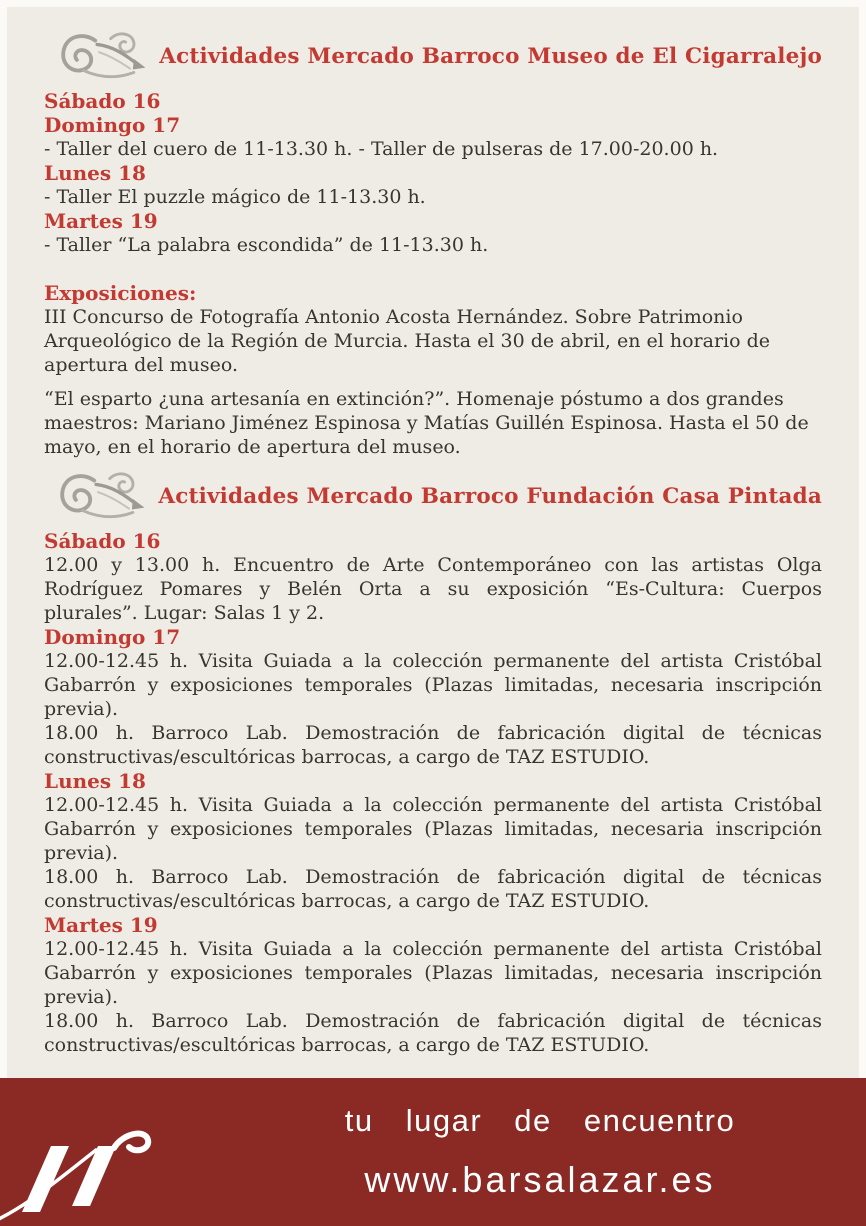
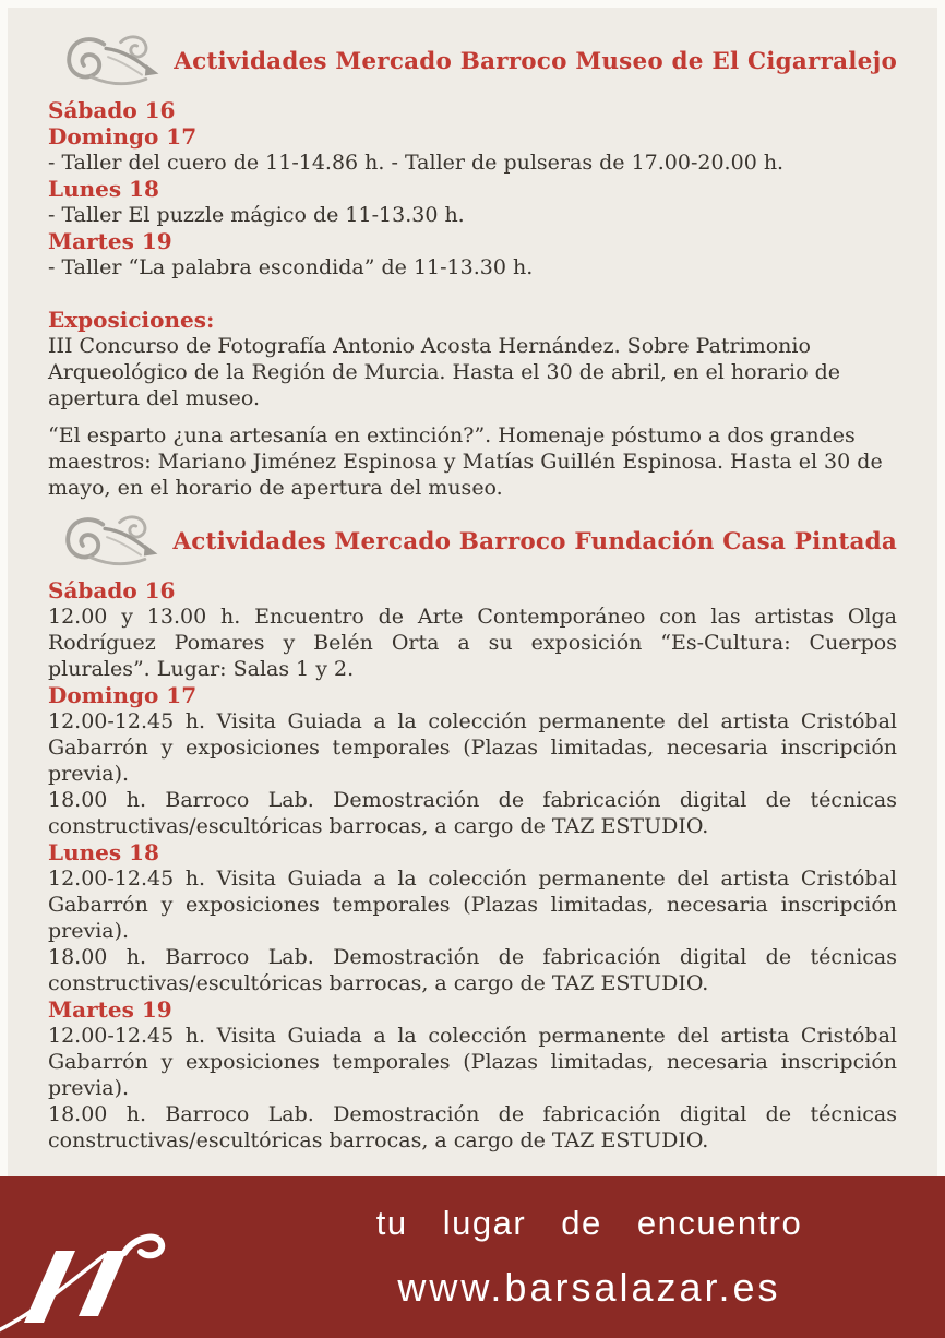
  Actividades Mercado Barroco Museo de El Cigarralejo
  Sábado 16
  Domingo 17
- - Taller del cuero de 11-13.30 h. - Taller de pulseras de 17.00-20.00 h.
+ - Taller del cuero de 11-14.86 h. - Taller de pulseras de 17.00-20.00 h.
  Lunes 18
  - Taller El puzzle mágico de 11-13.30 h.
  Martes 19
  - Taller “La palabra escondida” de 11-13.30 h.
  Exposiciones:
  III Concurso de Fotografía Antonio Acosta Hernández. Sobre Patrimonio Arqueológico de la Región de Murcia. Hasta el 30 de abril, en el horario de apertura del museo.
- “El esparto ¿una artesanía en extinción?”. Homenaje póstumo a dos grandes maestros: Mariano Jiménez Espinosa y Matías Guillén Espinosa. Hasta el 50 de mayo, en el horario de apertura del museo.
+ “El esparto ¿una artesanía en extinción?”. Homenaje póstumo a dos grandes maestros: Mariano Jiménez Espinosa y Matías Guillén Espinosa. Hasta el 30 de mayo, en el horario de apertura del museo.
  Actividades Mercado Barroco Fundación Casa Pintada
  Sábado 16
  12.00 y 13.00 h. Encuentro de Arte Contemporáneo con las artistas Olga Rodríguez Pomares y Belén Orta a su exposición “Es-Cultura: Cuerpos plurales”. Lugar: Salas 1 y 2.
  Domingo 17
  12.00-12.45 h. Visita Guiada a la colección permanente del artista Cristóbal Gabarrón y exposiciones temporales (Plazas limitadas, necesaria inscripción previa).
  18.00 h. Barroco Lab. Demostración de fabricación digital de técnicas constructivas/escultóricas barrocas, a cargo de TAZ ESTUDIO.
  Lunes 18
  12.00-12.45 h. Visita Guiada a la colección permanente del artista Cristóbal Gabarrón y exposiciones temporales (Plazas limitadas, necesaria inscripción previa).
  18.00 h. Barroco Lab. Demostración de fabricación digital de técnicas constructivas/escultóricas barrocas, a cargo de TAZ ESTUDIO.
  Martes 19
  12.00-12.45 h. Visita Guiada a la colección permanente del artista Cristóbal Gabarrón y exposiciones temporales (Plazas limitadas, necesaria inscripción previa).
  18.00 h. Barroco Lab. Demostración de fabricación digital de técnicas constructivas/escultóricas barrocas, a cargo de TAZ ESTUDIO.
  tu lugar de encuentro
  www.barsalazar.es
